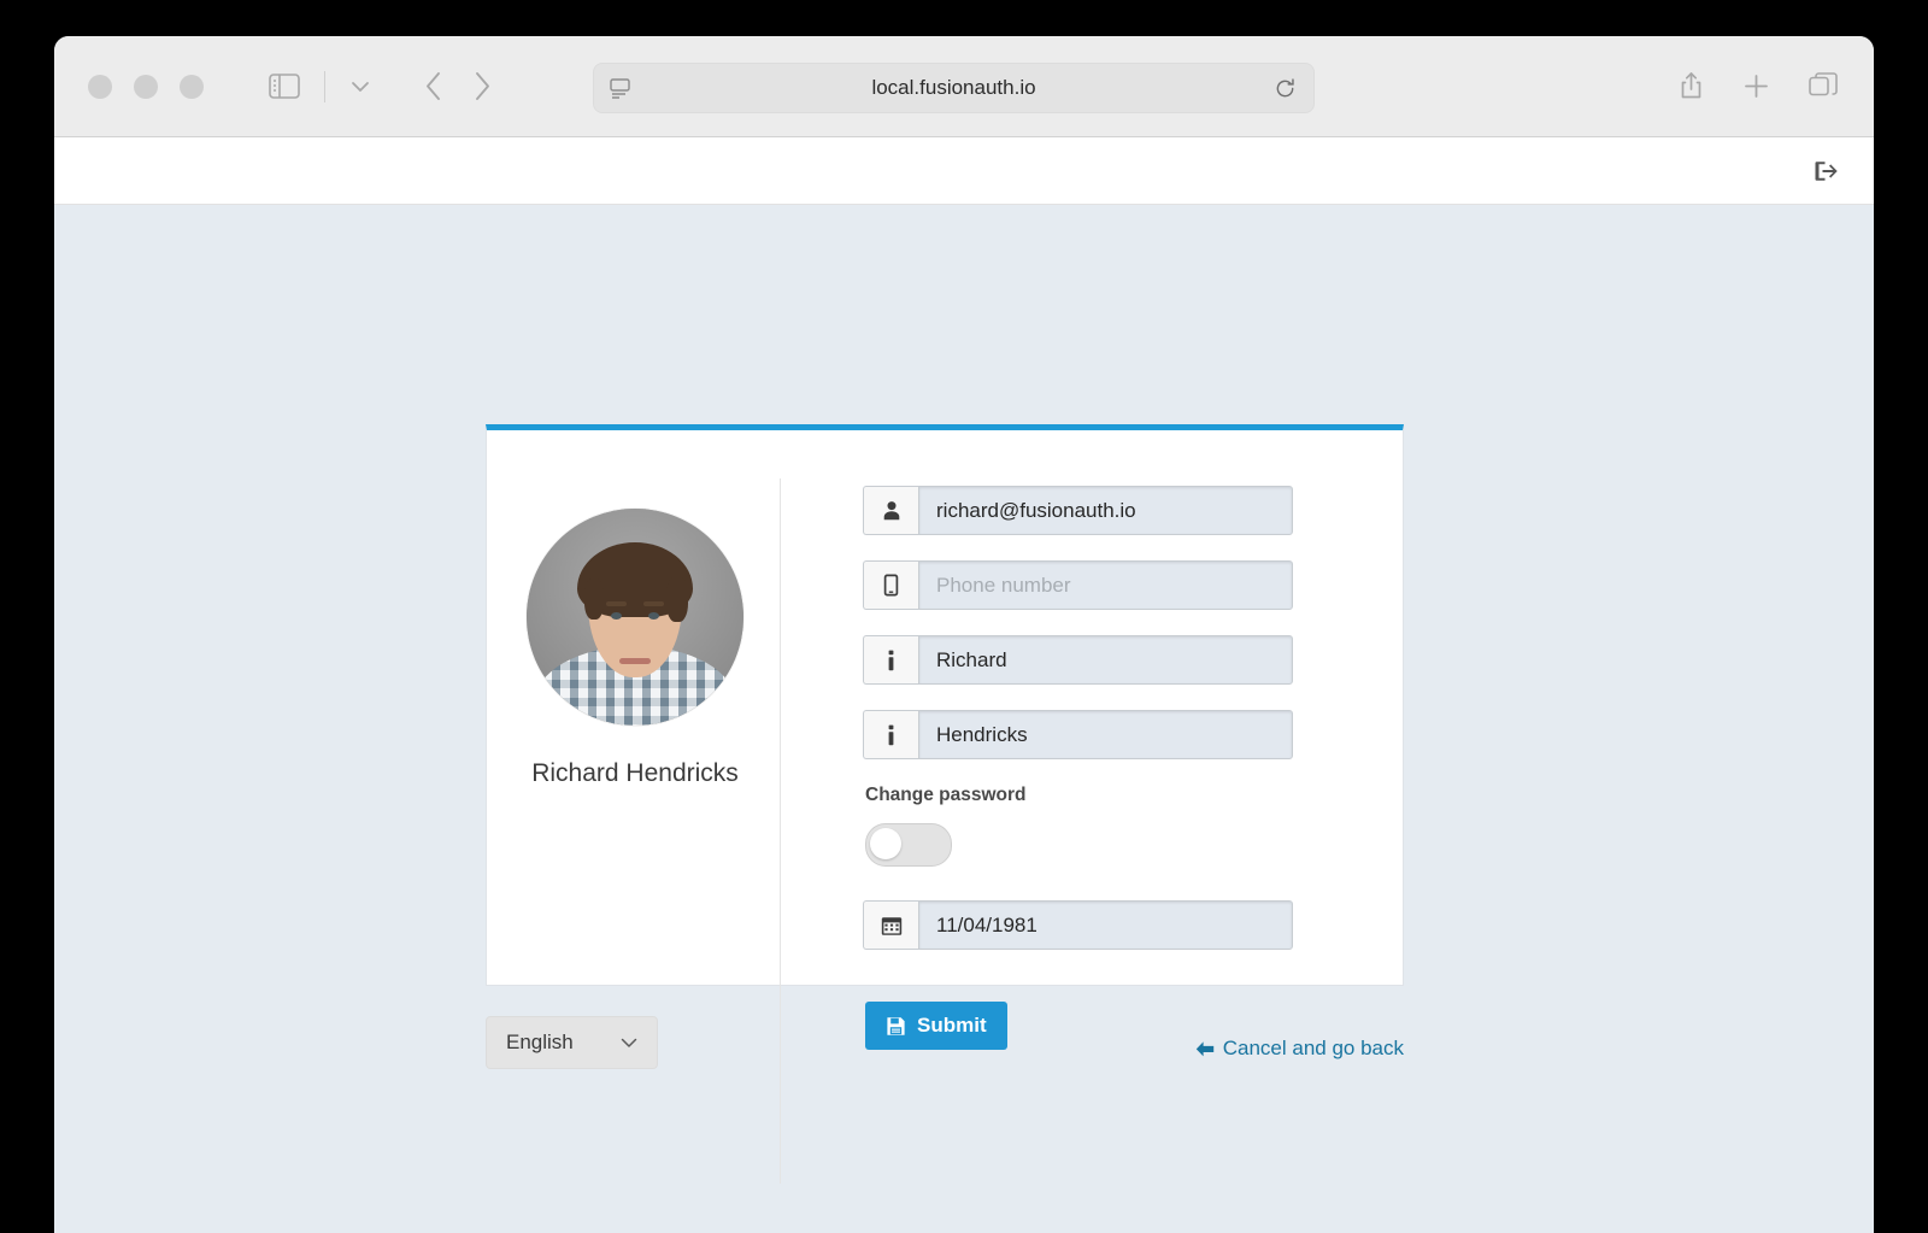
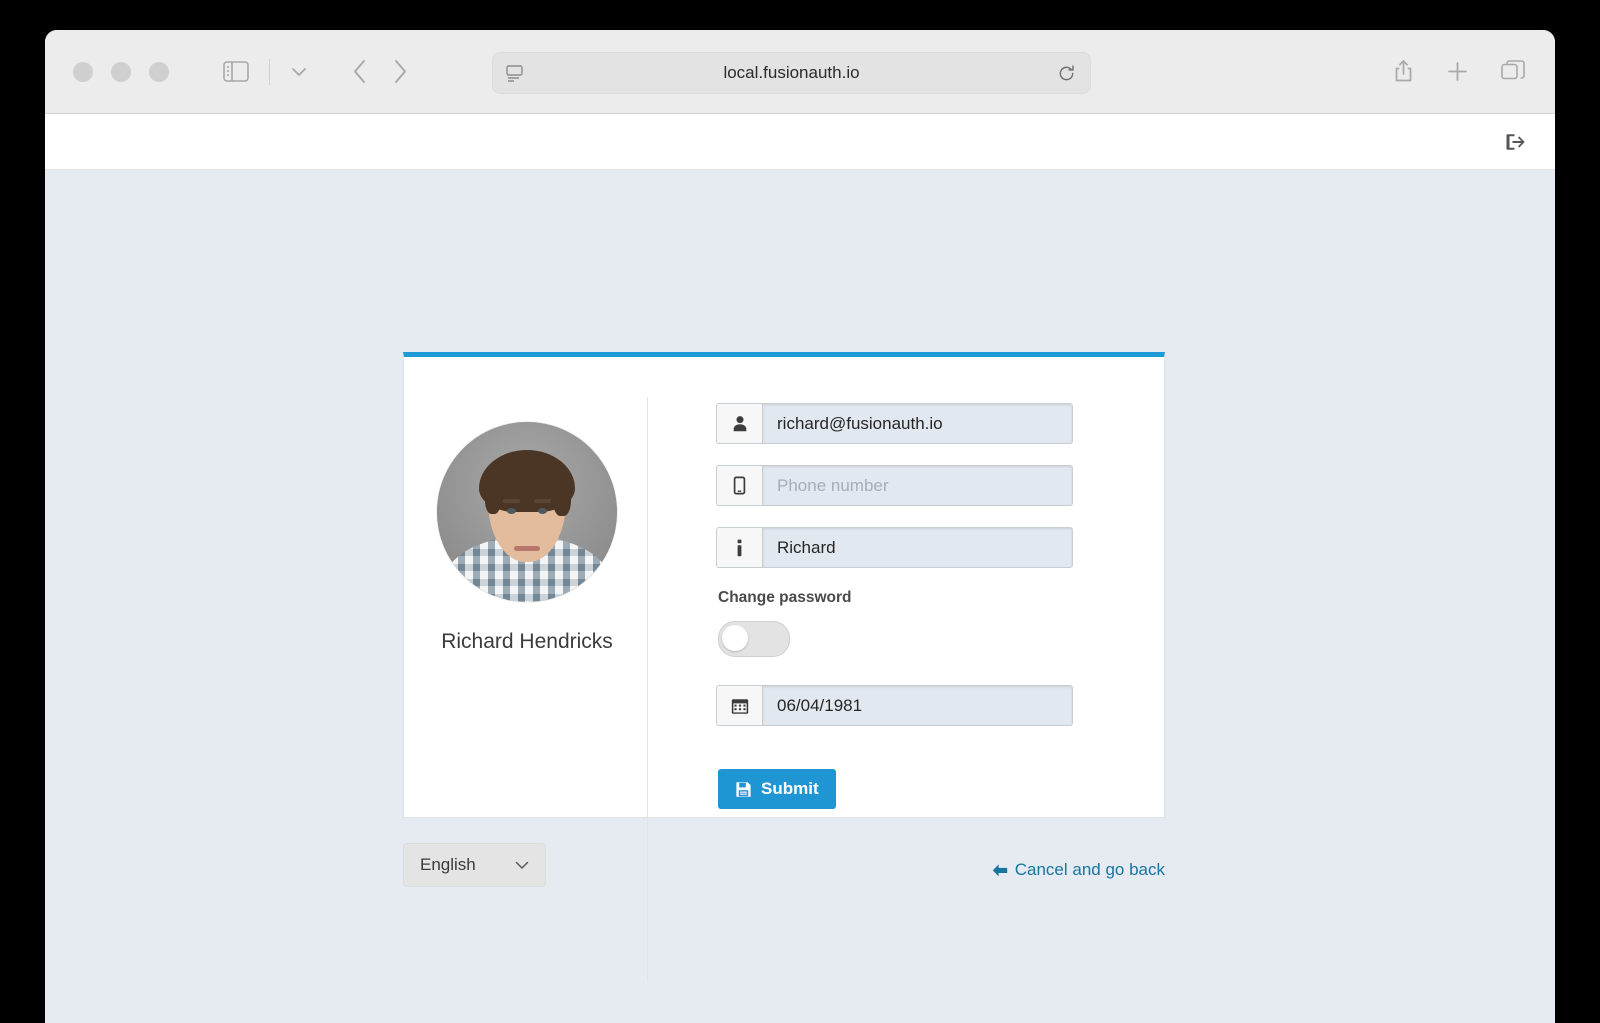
  local.fusionauth.io
  Richard Hendricks
  richard@fusionauth.io
  Phone number
  Richard
- Hendricks
  Change password
- 11/04/1981
+ 06/04/1981
  Submit
  English
  Cancel and go back
